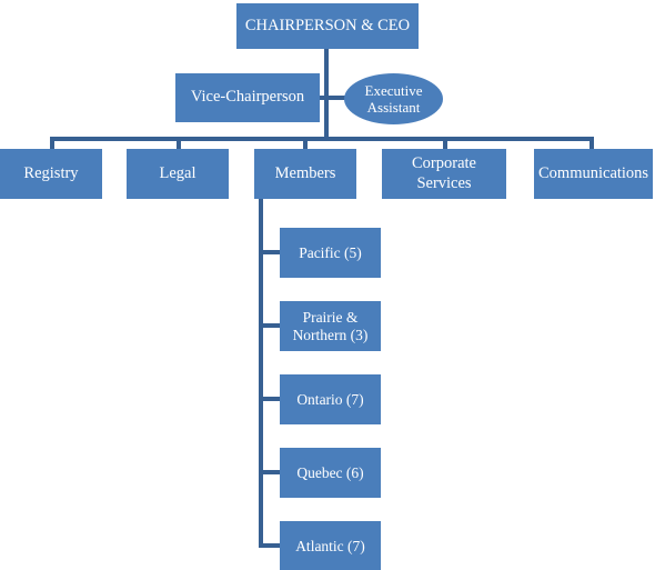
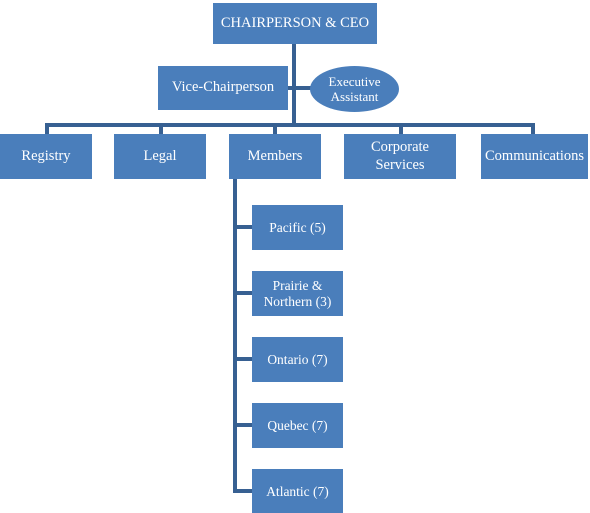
  CHAIRPERSON & CEO
  Vice-Chairperson
  Executive
  Assistant
  Registry
  Legal
  Members
  Corporate Services
  Communications
  Pacific (5)
  Prairie &
  Northern (3)
  Ontario (7)
- Quebec (6)
+ Quebec (7)
  Atlantic (7)
